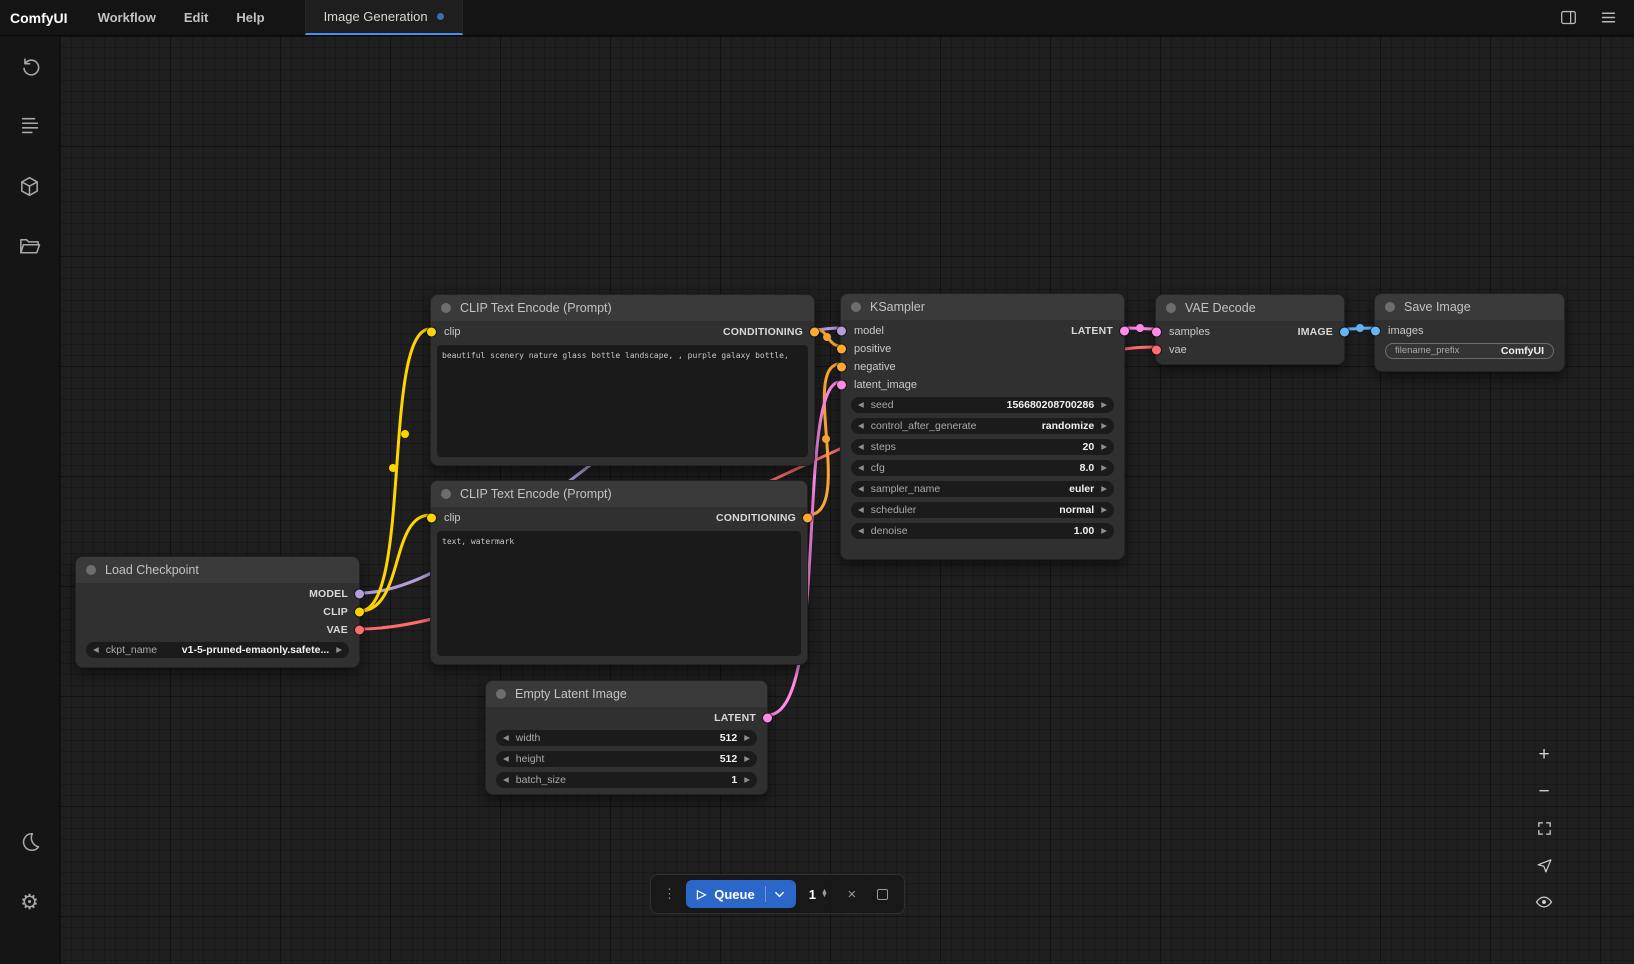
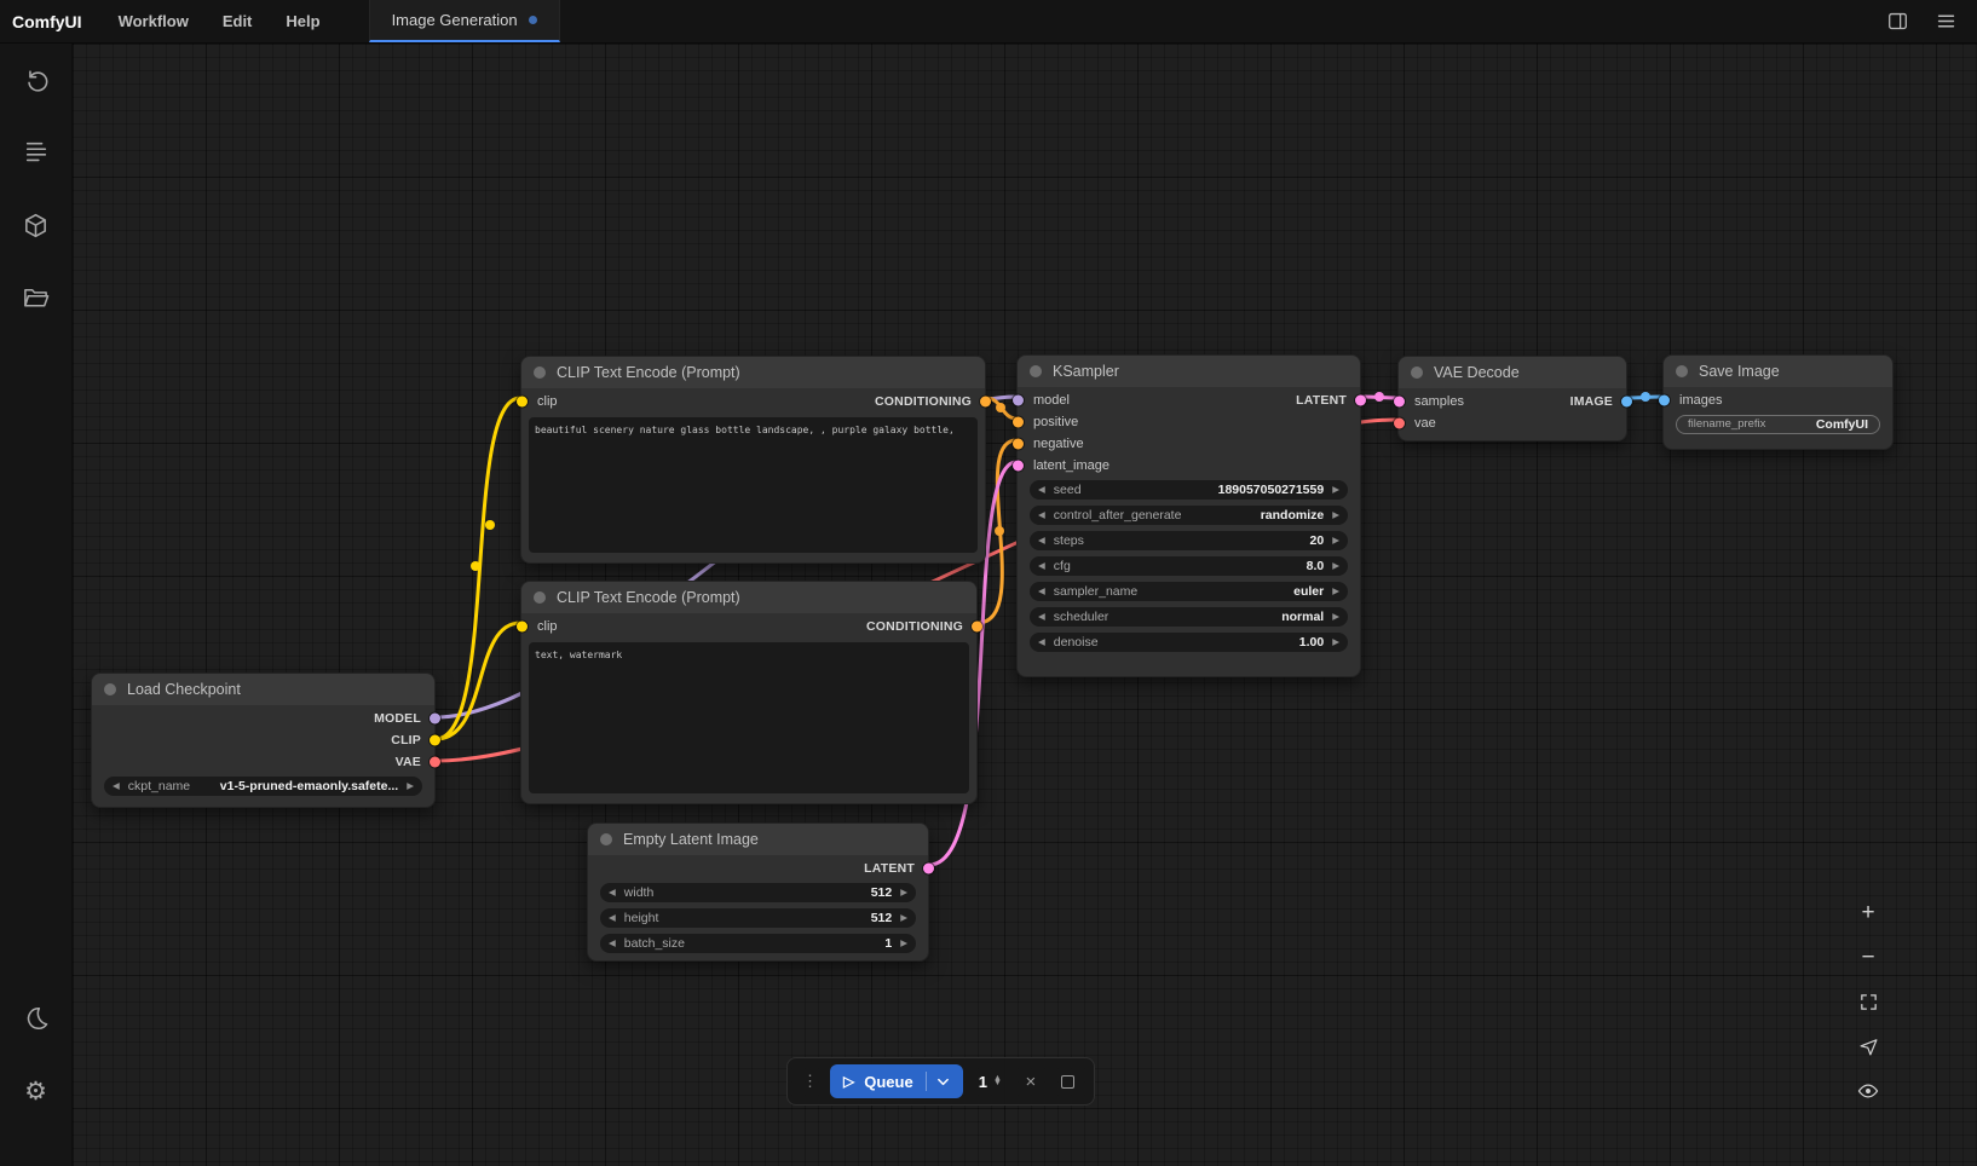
  ComfyUI
  Workflow
  Edit
  Help
  Image Generation
  ⚙
  Load Checkpoint
  MODEL
  CLIP
  VAE
  ◀
  ckpt_name
  v1-5-pruned-emaonly.safete...
  ▶
  CLIP Text Encode (Prompt)
  clip
  CONDITIONING
  beautiful scenery nature glass bottle landscape, , purple galaxy bottle,
  CLIP Text Encode (Prompt)
  clip
  CONDITIONING
  text, watermark
  Empty Latent Image
  LATENT
  ◀
  width
  512
  ▶
  ◀
  height
  512
  ▶
  ◀
  batch_size
  1
  ▶
  KSampler
  model
  LATENT
  positive
  negative
  latent_image
  ◀
  seed
- 156680208700286
+ 189057050271559
  ▶
  ◀
  control_after_generate
  randomize
  ▶
  ◀
  steps
  20
  ▶
  ◀
  cfg
  8.0
  ▶
  ◀
  sampler_name
  euler
  ▶
  ◀
  scheduler
  normal
  ▶
  ◀
  denoise
  1.00
  ▶
  VAE Decode
  samples
  IMAGE
  vae
  Save Image
  images
  filename_prefix
  ComfyUI
  ⋮
  ▷
  Queue
  1
  ×
  +
  −
